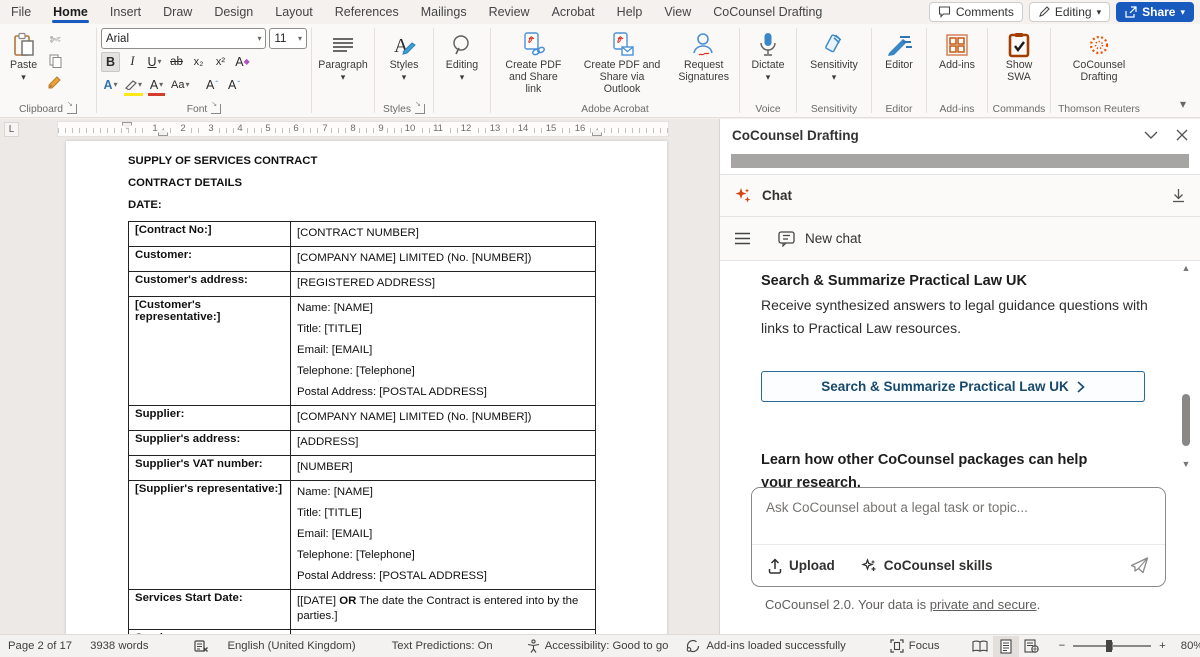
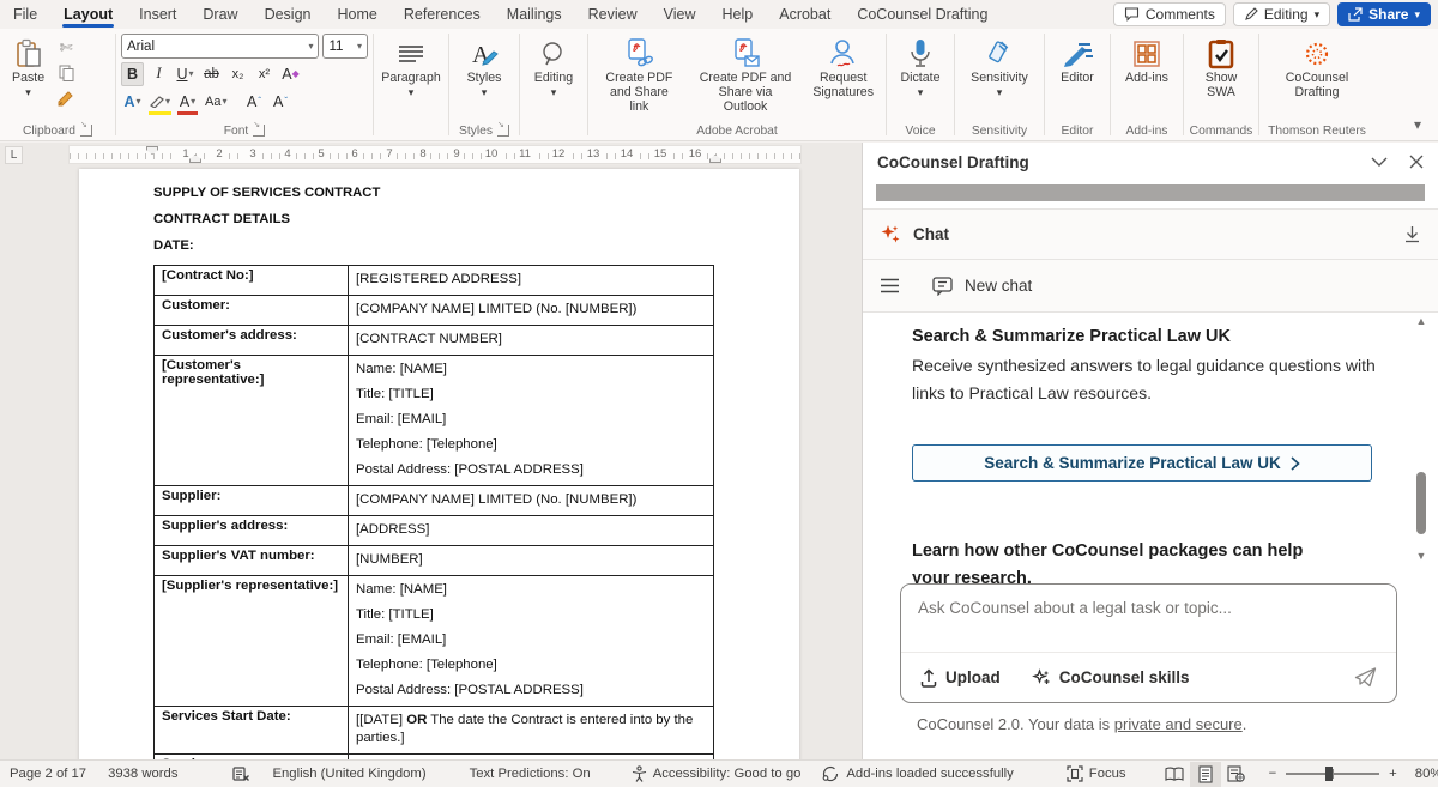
  File
- Home
+ Layout
  Insert
  Draw
  Design
- Layout
+ Home
  References
  Mailings
  Review
- Acrobat
+ View
  Help
- View
+ Acrobat
  CoCounsel Drafting
  Comments
  Editing
  ▾
  Share
  ▾
  Paste
  ▾
  ✄
  Clipboard
  Arial
  ▾
  11
  ▾
  B
  I
  U
  ▾
  ab
  x₂
  x²
  A
  ◆
  A
  ▾
  ▾
  A
  ▾
  Aa
  ▾
  A
  ˆ
  A
  ˇ
  Font
  Paragraph
  ▾
  A
  Styles
  ▾
  Styles
  Editing
  ▾
  Create PDF
  and Share link
  Create PDF and
  Share via Outlook
  Request
  Signatures
  Adobe Acrobat
  Dictate
  ▾
  Voice
  Sensitivity
  ▾
  Sensitivity
  Editor
  Editor
  Add-ins
  Add-ins
  Show
  SWA
  Commands
  CoCounsel
  Drafting
  Thomson Reuters
  ▾
  L
  1
  2
  3
  4
  5
  6
  7
  8
  9
  10
  11
  12
  13
  14
  15
  16
  SUPPLY OF SERVICES CONTRACT
  CONTRACT DETAILS
  DATE:
- [Contract No:]	[CONTRACT NUMBER]
+ [Contract No:]	[REGISTERED ADDRESS]
  Customer:	[COMPANY NAME] LIMITED (No. [NUMBER])
- Customer's address:	[REGISTERED ADDRESS]
+ Customer's address:	[CONTRACT NUMBER]
  [Customer's representative:]	Name: [NAME] Title: [TITLE] Email: [EMAIL] Telephone: [Telephone] Postal Address: [POSTAL ADDRESS]
  Supplier:	[COMPANY NAME] LIMITED (No. [NUMBER])
  Supplier's address:	[ADDRESS]
  Supplier's VAT number:	[NUMBER]
  [Supplier's representative:]	Name: [NAME] Title: [TITLE] Email: [EMAIL] Telephone: [Telephone] Postal Address: [POSTAL ADDRESS]
  Services Start Date:	[[DATE] OR The date the Contract is entered into by the parties.]
  CoCounsel Drafting
  Chat
  New chat
  Search & Summarize Practical Law UK
  Receive synthesized answers to legal guidance questions with links to Practical Law resources.
  Search & Summarize Practical Law UK
  Learn how other CoCounsel packages can help your research.
  ▲
  ▼
  Ask CoCounsel about a legal task or topic...
  Upload
  CoCounsel skills
  CoCounsel 2.0. Your data is private and secure.
  Page 2 of 17
  3938 words
  English (United Kingdom)
  Text Predictions: On
  Accessibility: Good to go
  Add-ins loaded successfully
  Focus
  −
  +
  80%
